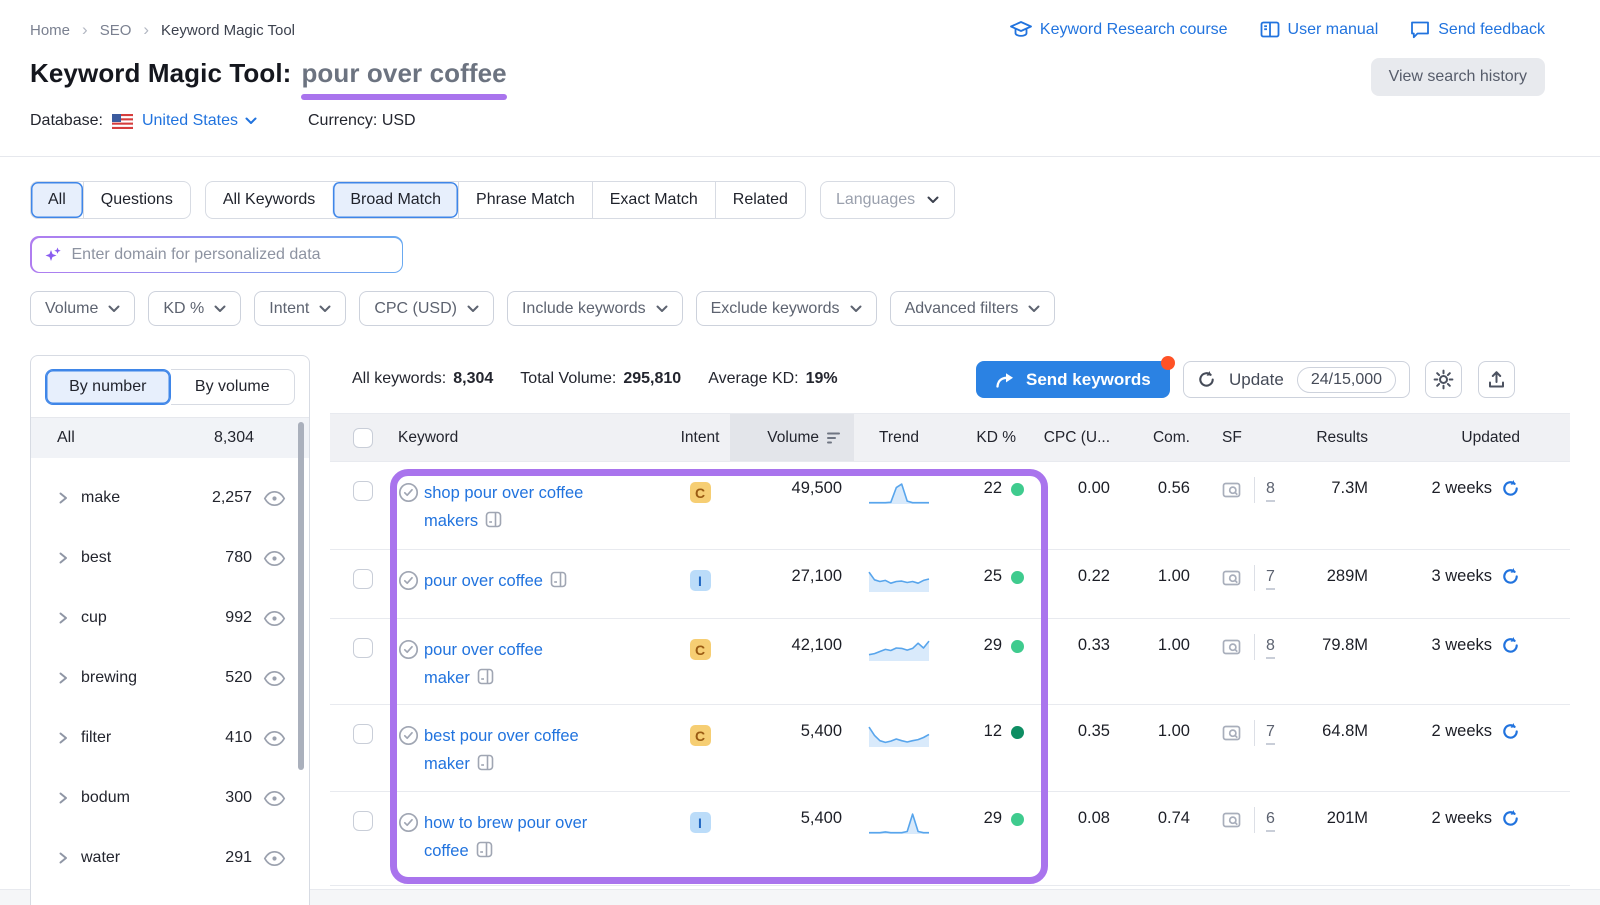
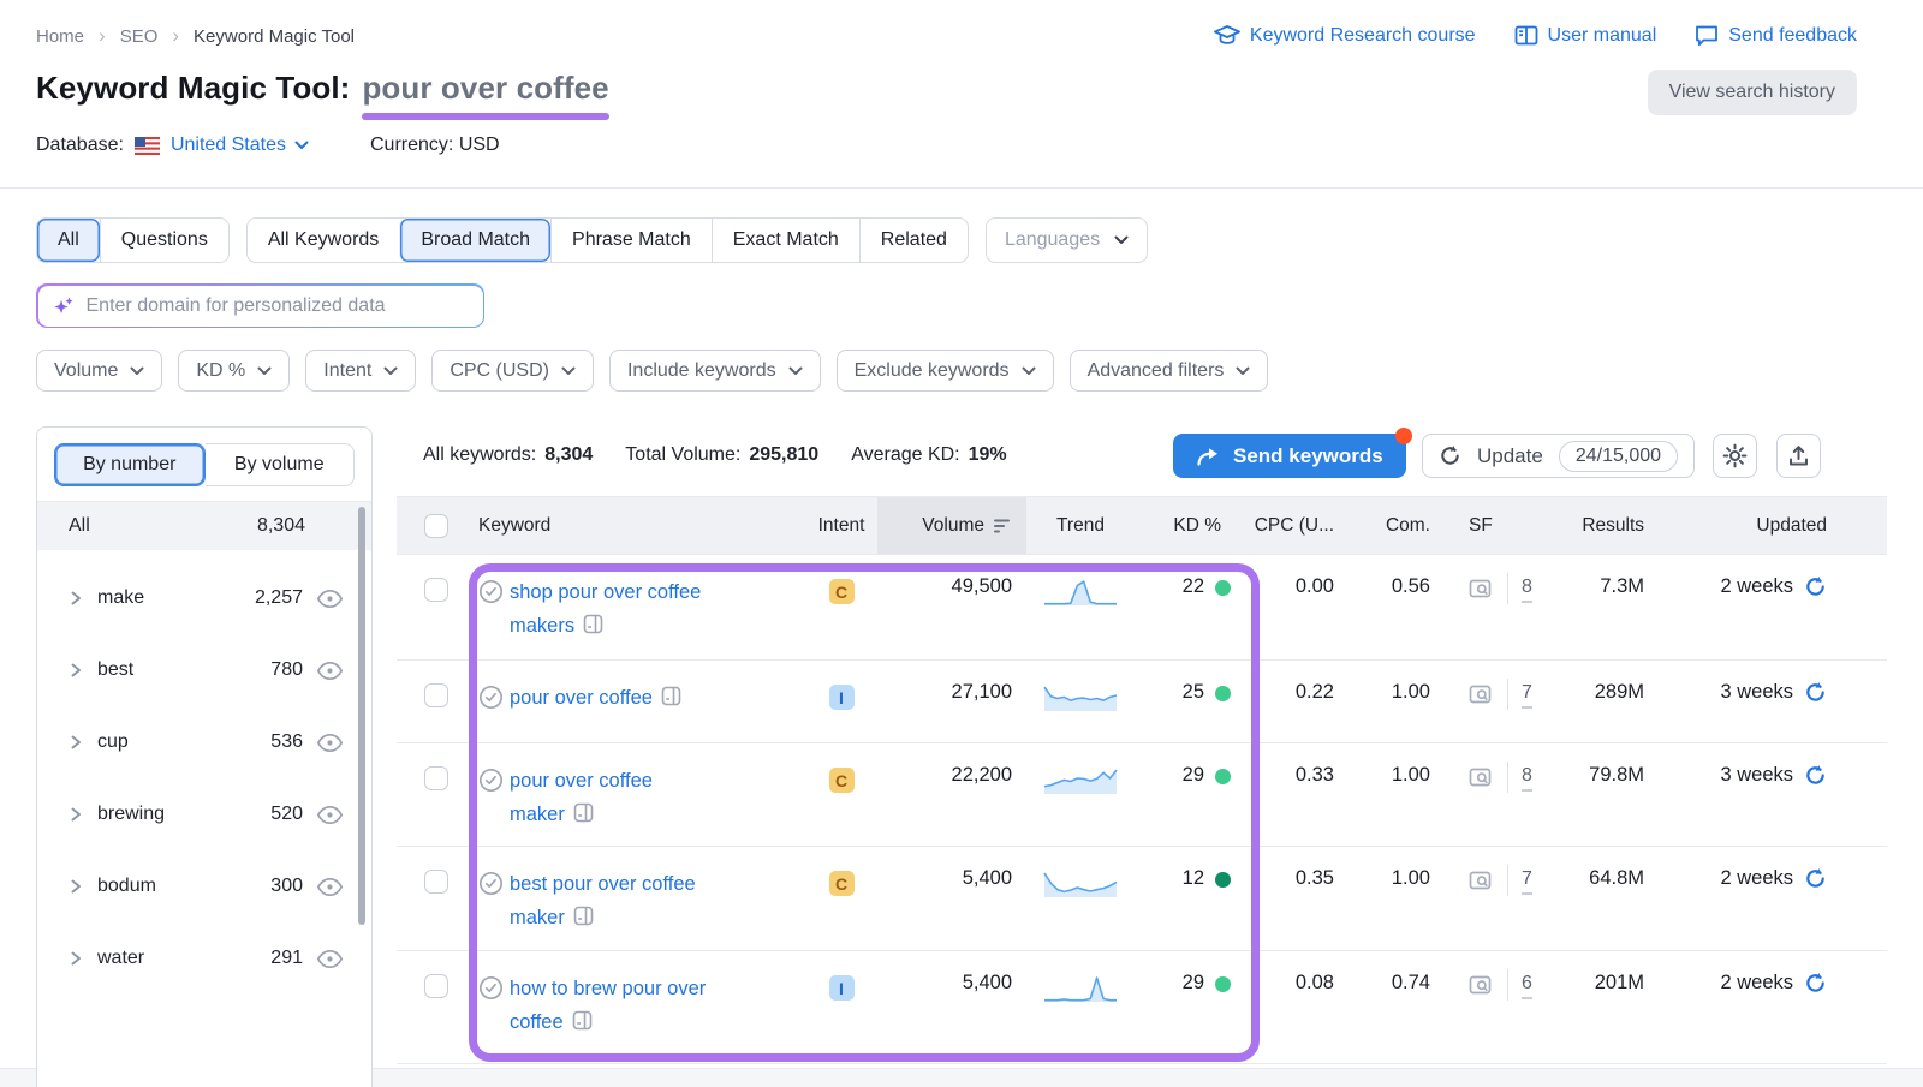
  Home
  ›
  SEO
  ›
  Keyword Magic Tool
  Keyword Research course
  User manual
  Send feedback
  Keyword Magic Tool: pour over coffee
  View search history
  Database:
  United States
  Currency: USD
  All
  Questions
  All Keywords
  Broad Match
  Phrase Match
  Exact Match
  Related
  Languages
  Enter domain for personalized data
  Volume
  KD %
  Intent
  CPC (USD)
  Include keywords
  Exclude keywords
  Advanced filters
  By number
  By volume
  All
  8,304
  make
  2,257
  best
  780
  cup
- 992
+ 536
  brewing
  520
- filter
- 410
  bodum
  300
  water
  291
  All keywords: 8,304
  Total Volume: 295,810
  Average KD: 19%
  Send keywords
  Update
  24/15,000
  Keyword
  Intent
  Volume
  Trend
  KD %
  CPC (U...
  Com.
  SF
  Results
  Updated
  shop pour over coffee makers
  C
  49,500
  22
  0.00
  0.56
  8
  7.3M
  2 weeks
  pour over coffee
  I
  27,100
  25
  0.22
  1.00
  7
  289M
  3 weeks
  pour over coffee maker
  C
- 42,100
+ 22,200
  29
  0.33
  1.00
  8
  79.8M
  3 weeks
  best pour over coffee maker
  C
  5,400
  12
  0.35
  1.00
  7
  64.8M
  2 weeks
  how to brew pour over coffee
  I
  5,400
  29
  0.08
  0.74
  6
  201M
  2 weeks
